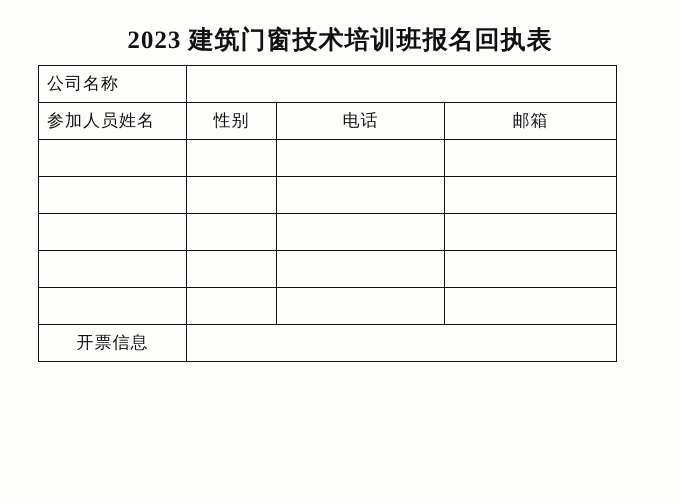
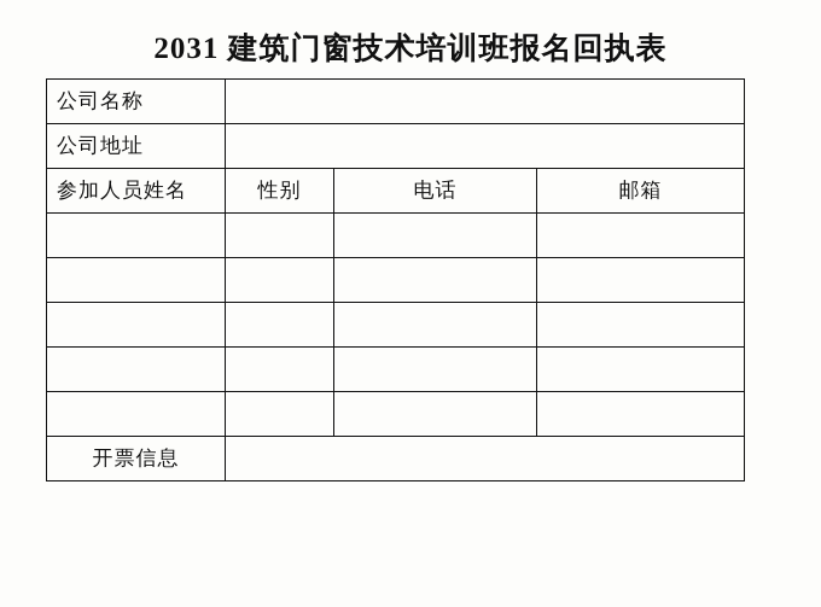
- 2023 建筑门窗技术培训班报名回执表
+ 2031 建筑门窗技术培训班报名回执表
  公司名称
+ 公司地址
  参加人员姓名	性别	电话	邮箱
  开票信息
